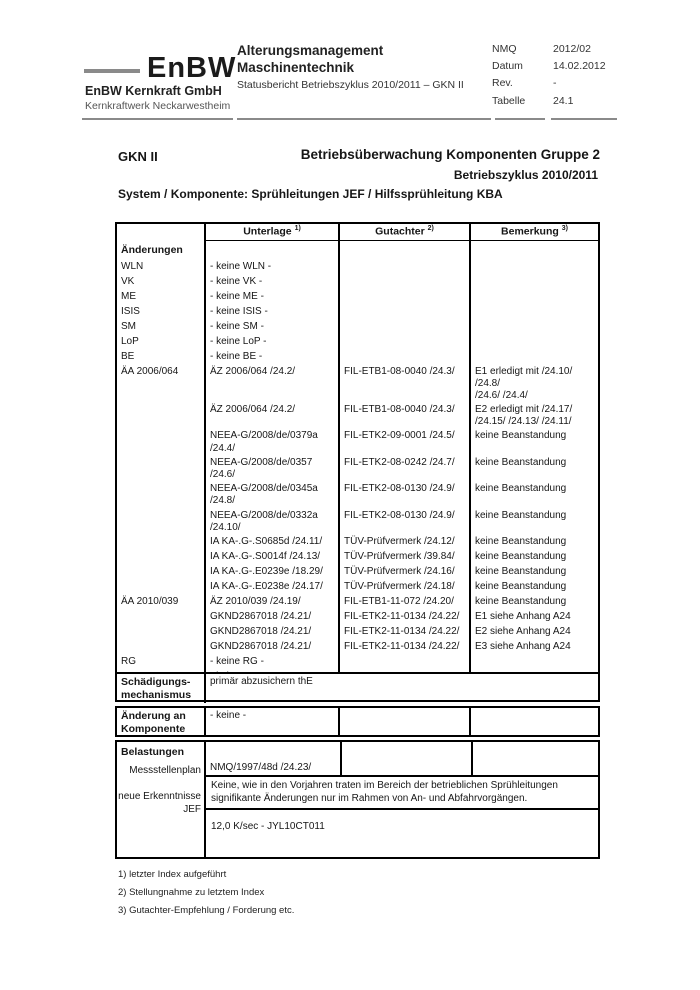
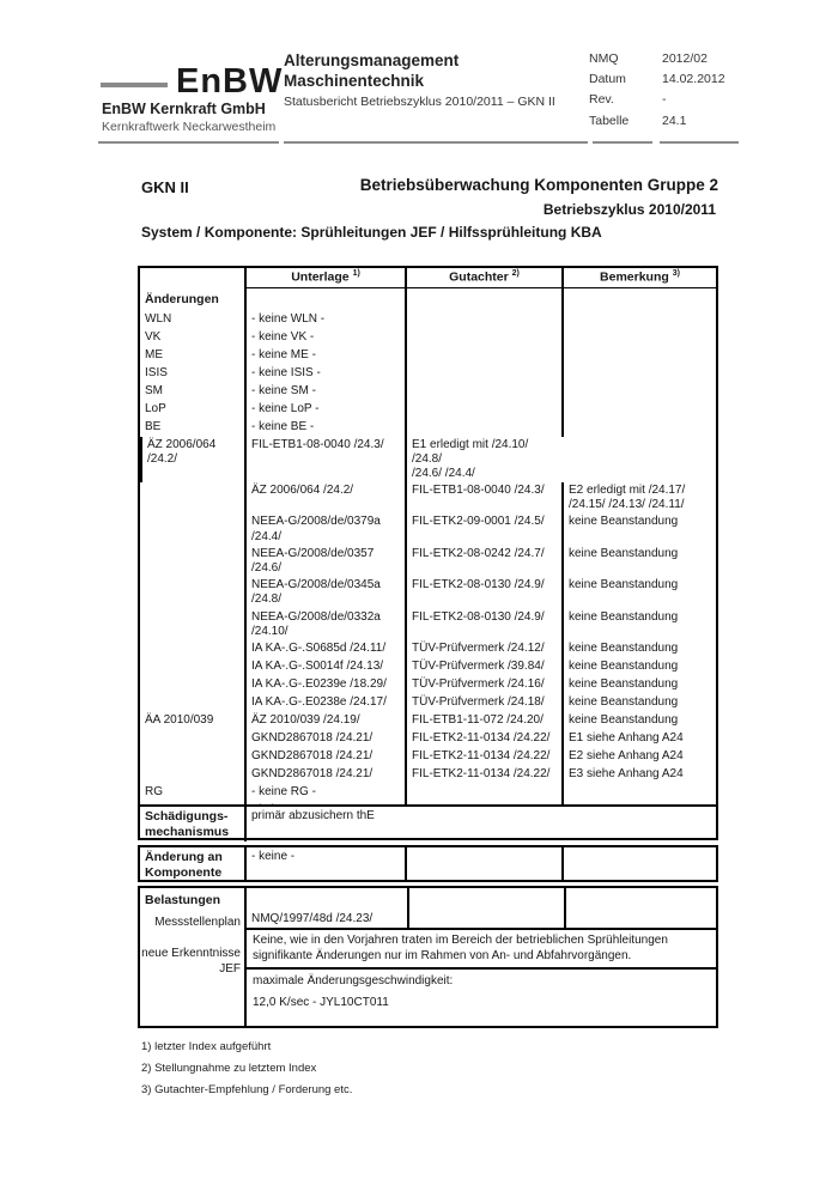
  EnBW
  EnBW Kernkraft GmbH
  Kernkraftwerk Neckarwestheim
  Alterungsmanagement
  Maschinentechnik
  Statusbericht Betriebszyklus 2010/2011 – GKN II
  NMQ
  2012/02
  Datum
  14.02.2012
  Rev.
  -
  Tabelle
  24.1
  GKN II
  Betriebsüberwachung Komponenten Gruppe 2
  Betriebszyklus 2010/2011
  System / Komponente: Sprühleitungen JEF / Hilfssprühleitung KBA
  Unterlage
  Gutachter
  Bemerkung
  Änderungen
  WLN
  - keine WLN -
  VK
  - keine VK -
  ME
  - keine ME -
  ISIS
  - keine ISIS -
  SM
  - keine SM -
  LoP
  - keine LoP -
  BE
  - keine BE -
- ÄA 2006/064
  ÄZ 2006/064 /24.2/
  FIL-ETB1-08-0040 /24.3/
  E1 erledigt mit /24.10/ /24.8/
  /24.6/ /24.4/
  ÄZ 2006/064 /24.2/
  FIL-ETB1-08-0040 /24.3/
  E2 erledigt mit /24.17/
  /24.15/ /24.13/ /24.11/
  NEEA-G/2008/de/0379a
  /24.4/
  FIL-ETK2-09-0001 /24.5/
  keine Beanstandung
  NEEA-G/2008/de/0357 /24.6/
  FIL-ETK2-08-0242 /24.7/
  keine Beanstandung
  NEEA-G/2008/de/0345a
  /24.8/
  FIL-ETK2-08-0130 /24.9/
  keine Beanstandung
  NEEA-G/2008/de/0332a
  /24.10/
  FIL-ETK2-08-0130 /24.9/
  keine Beanstandung
  IA KA-.G-.S0685d /24.11/
  TÜV-Prüfvermerk /24.12/
  keine Beanstandung
  IA KA-.G-.S0014f /24.13/
  TÜV-Prüfvermerk /39.84/
  keine Beanstandung
  IA KA-.G-.E0239e /18.29/
  TÜV-Prüfvermerk /24.16/
  keine Beanstandung
  IA KA-.G-.E0238e /24.17/
  TÜV-Prüfvermerk /24.18/
  keine Beanstandung
  ÄA 2010/039
  ÄZ 2010/039 /24.19/
  FIL-ETB1-11-072 /24.20/
  keine Beanstandung
  GKND2867018 /24.21/
  FIL-ETK2-11-0134 /24.22/
  E1 siehe Anhang A24
  GKND2867018 /24.21/
  FIL-ETK2-11-0134 /24.22/
  E2 siehe Anhang A24
  GKND2867018 /24.21/
  FIL-ETK2-11-0134 /24.22/
  E3 siehe Anhang A24
  RG
  - keine RG -
  Schädigungs-
  mechanismus
  primär abzusichern thE
  Änderung an
  Komponente
  - keine -
  Belastungen
  Messstellenplan
  neue Erkenntnisse
  JEF
  NMQ/1997/48d /24.23/
  Keine, wie in den Vorjahren traten im Bereich der betrieblichen Sprühleitungen signifikante Änderungen nur im Rahmen von An- und Abfahrvorgängen.
+ maximale Änderungsgeschwindigkeit:
  12,0 K/sec - JYL10CT011
  1) letzter Index aufgeführt
  2) Stellungnahme zu letztem Index
  3) Gutachter-Empfehlung / Forderung etc.
